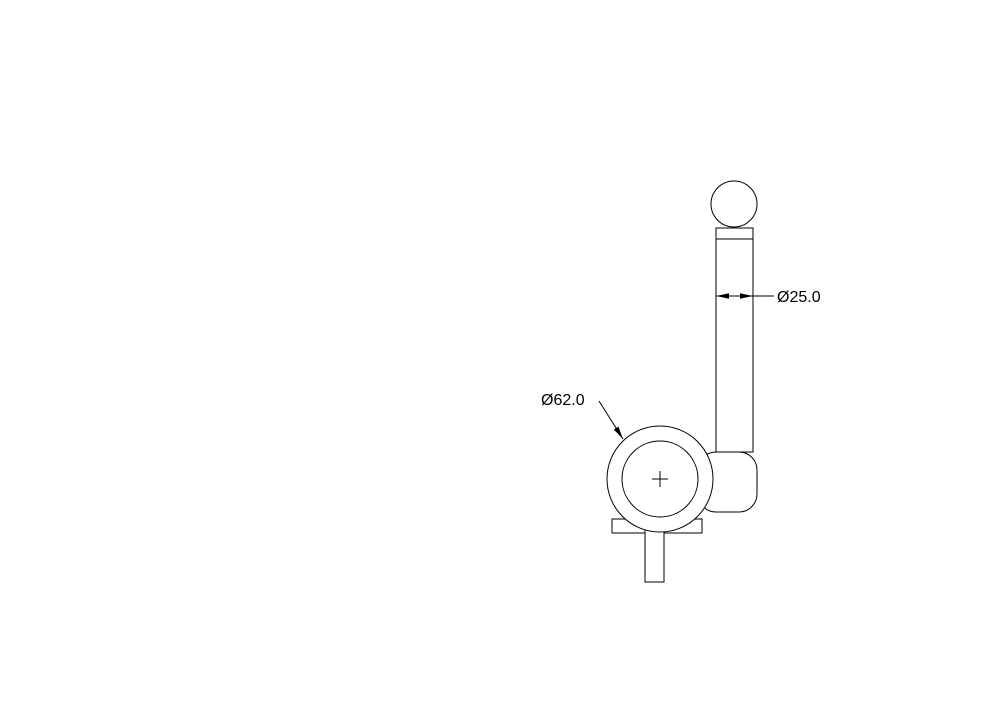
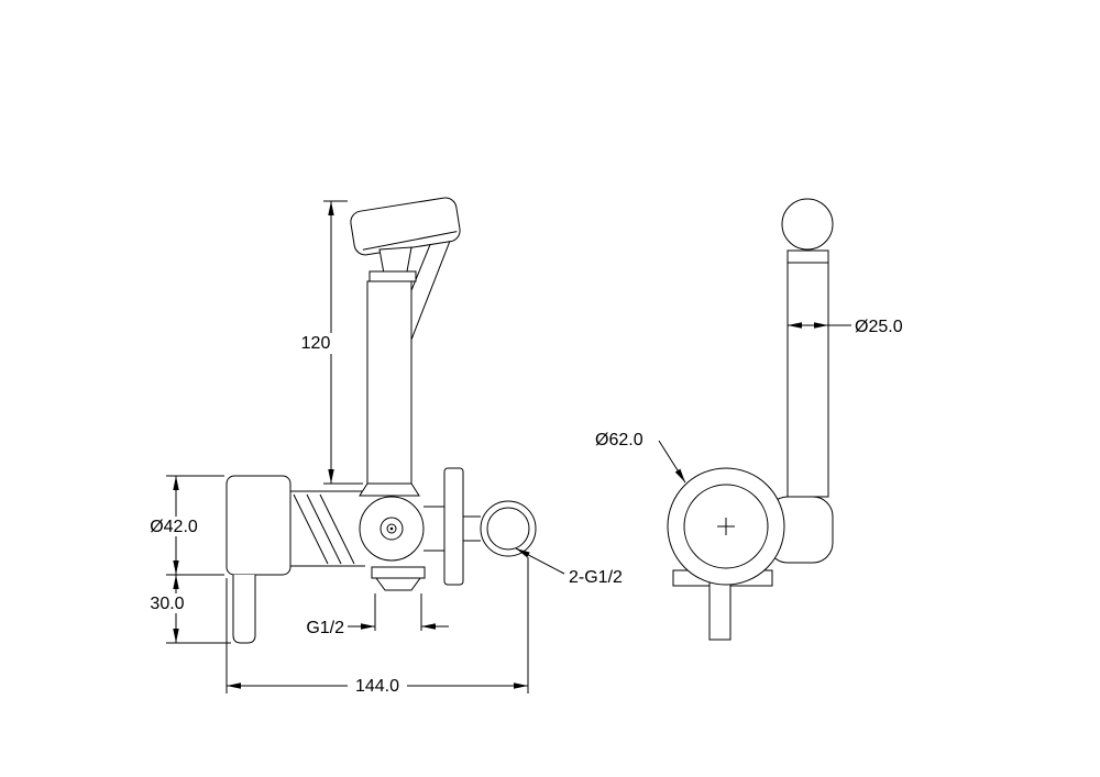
+ 120
+ Ø42.0
+ 30.0
+ G1/2
+ 144.0
+ 2-G1/2
  Ø25.0
  Ø62.0
